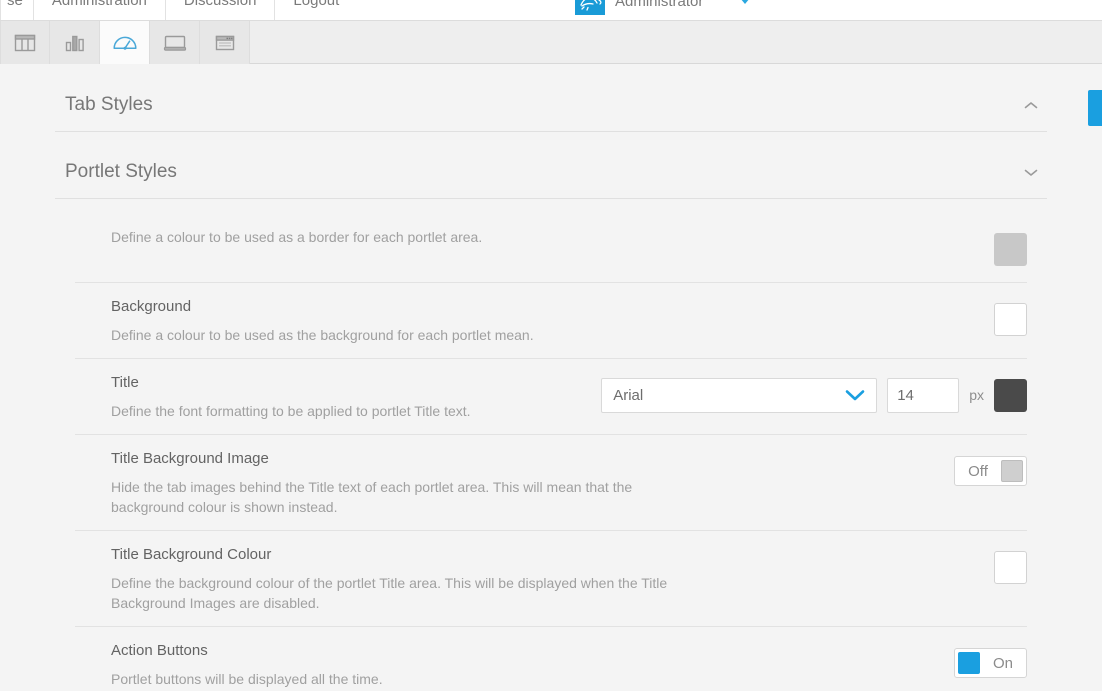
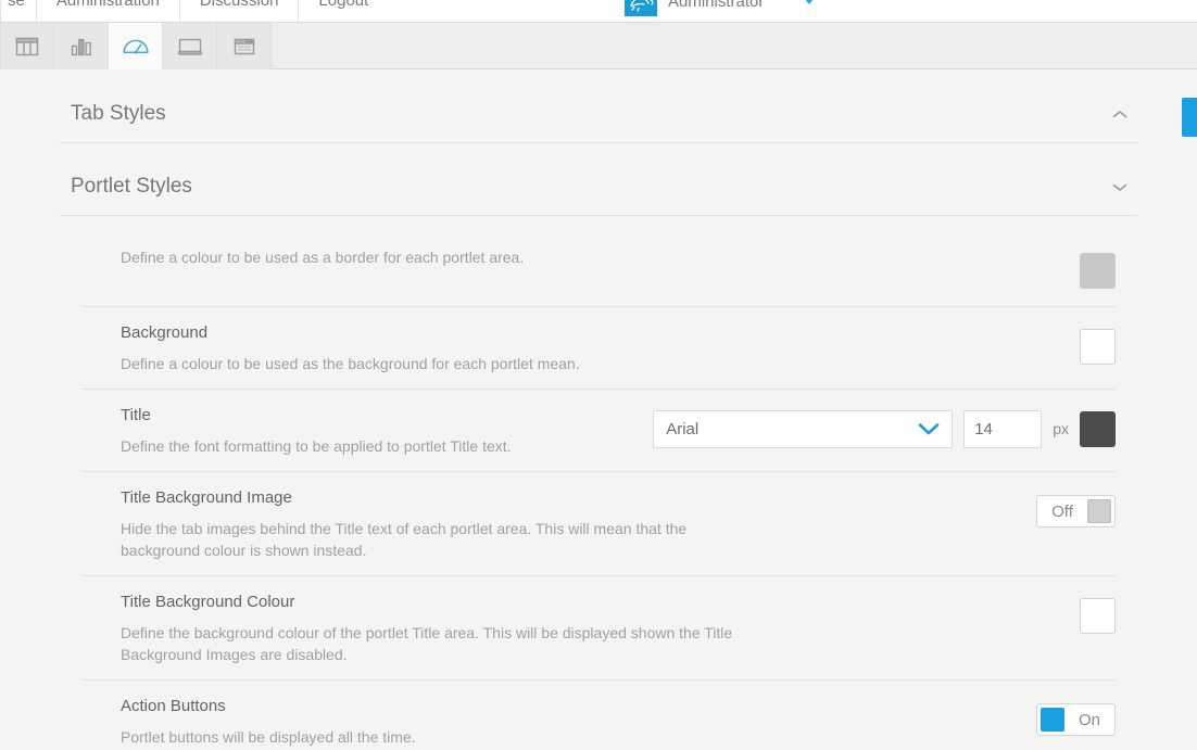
  se
  Administration
  Discussion
  Logout
  Administrator
  Tab Styles
  Portlet Styles
  Define a colour to be used as a border for each portlet area.
  Background
  Define a colour to be used as the background for each portlet mean.
  Title
  Define the font formatting to be applied to portlet Title text.
  Arial
  14
  px
  Title Background Image
  Hide the tab images behind the Title text of each portlet area. This will mean that the background colour is shown instead.
  Off
  Title Background Colour
- Define the background colour of the portlet Title area. This will be displayed when the Title Background Images are disabled.
+ Define the background colour of the portlet Title area. This will be displayed shown the Title Background Images are disabled.
  Action Buttons
  Portlet buttons will be displayed all the time.
  On
